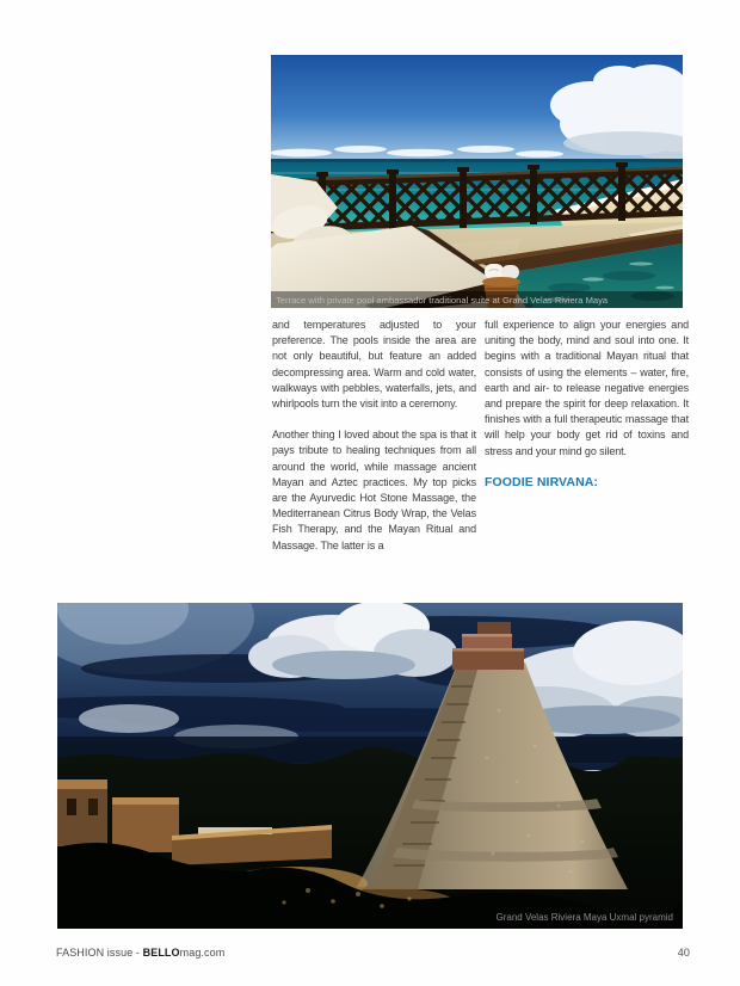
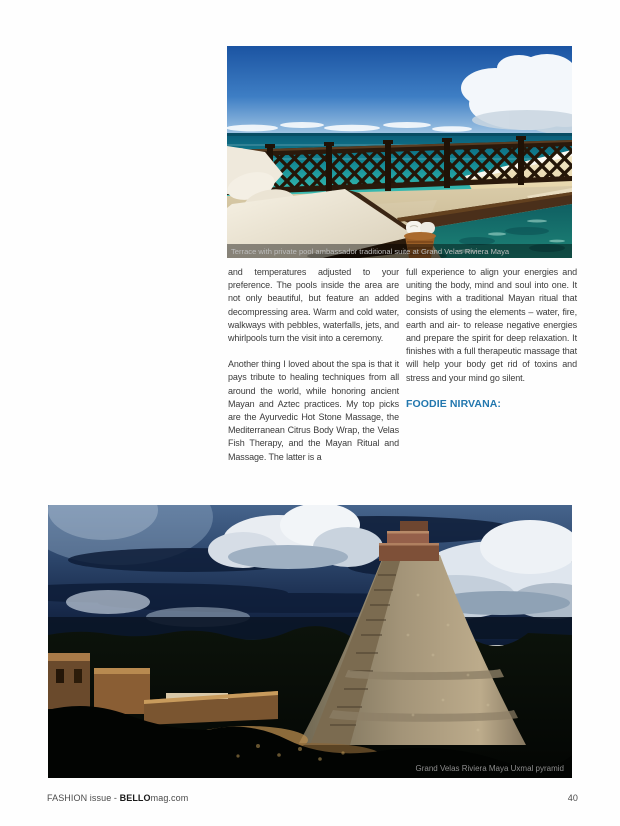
  Terrace with private pool ambassador traditional suite at Grand Velas Riviera Maya
  and temperatures adjusted to your preference. The pools inside the area are not only beautiful, but feature an added decompressing area. Warm and cold water, walkways with pebbles, waterfalls, jets, and whirlpools turn the visit into a ceremony.
- Another thing I loved about the spa is that it pays tribute to healing techniques from all around the world, while massage ancient Mayan and Aztec practices. My top picks are the Ayurvedic Hot Stone Massage, the Mediterranean Citrus Body Wrap, the Velas Fish Therapy, and the Mayan Ritual and Massage. The latter is a
+ Another thing I loved about the spa is that it pays tribute to healing techniques from all around the world, while honoring ancient Mayan and Aztec practices. My top picks are the Ayurvedic Hot Stone Massage, the Mediterranean Citrus Body Wrap, the Velas Fish Therapy, and the Mayan Ritual and Massage. The latter is a
  full experience to align your energies and uniting the body, mind and soul into one. It begins with a traditional Mayan ritual that consists of using the elements – water, fire, earth and air- to release negative energies and prepare the spirit for deep relaxation. It finishes with a full therapeutic massage that will help your body get rid of toxins and stress and your mind go silent.
  FOODIE NIRVANA:
  Grand Velas Riviera Maya Uxmal pyramid
  FASHION issue - BELLOmag.com
  40
